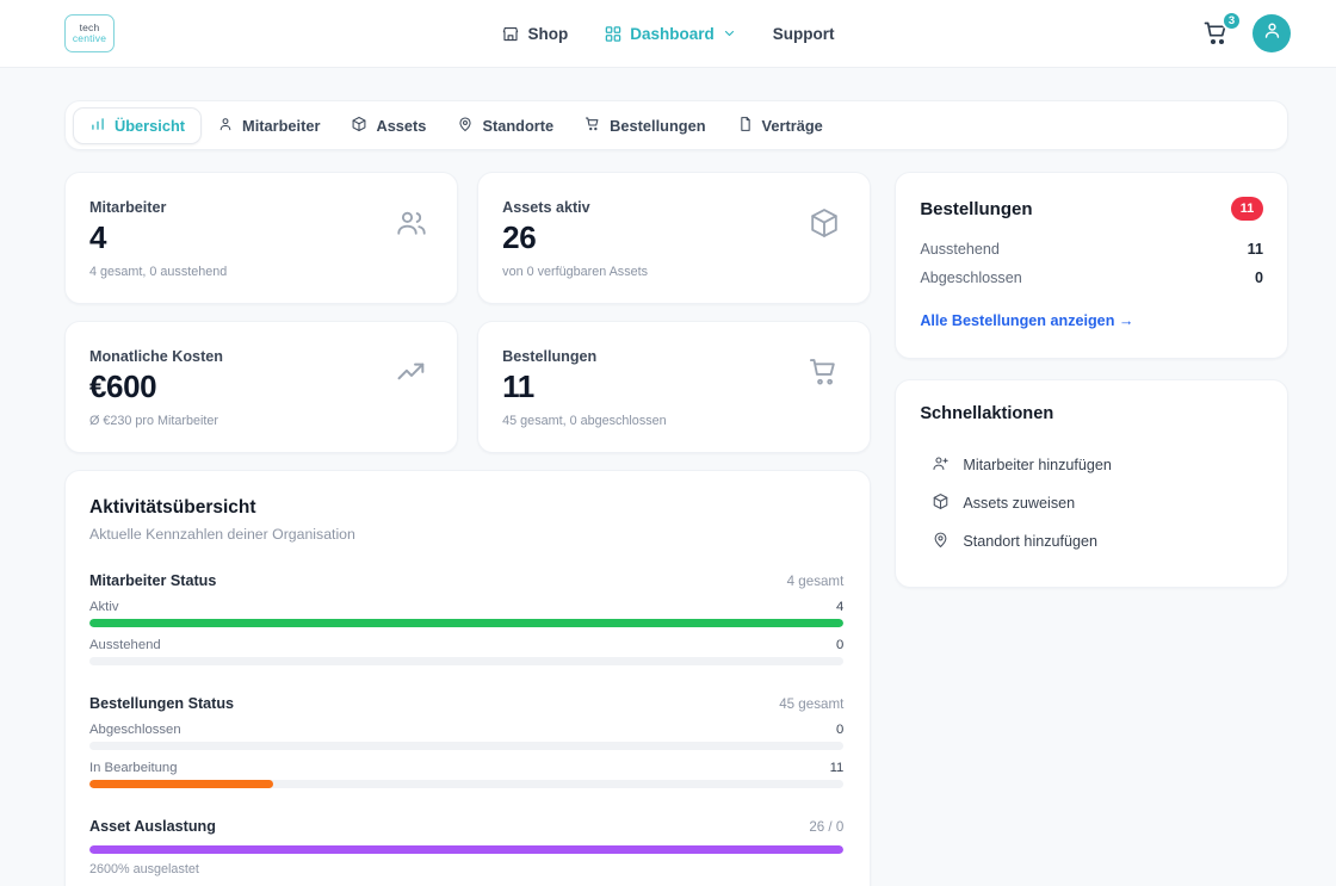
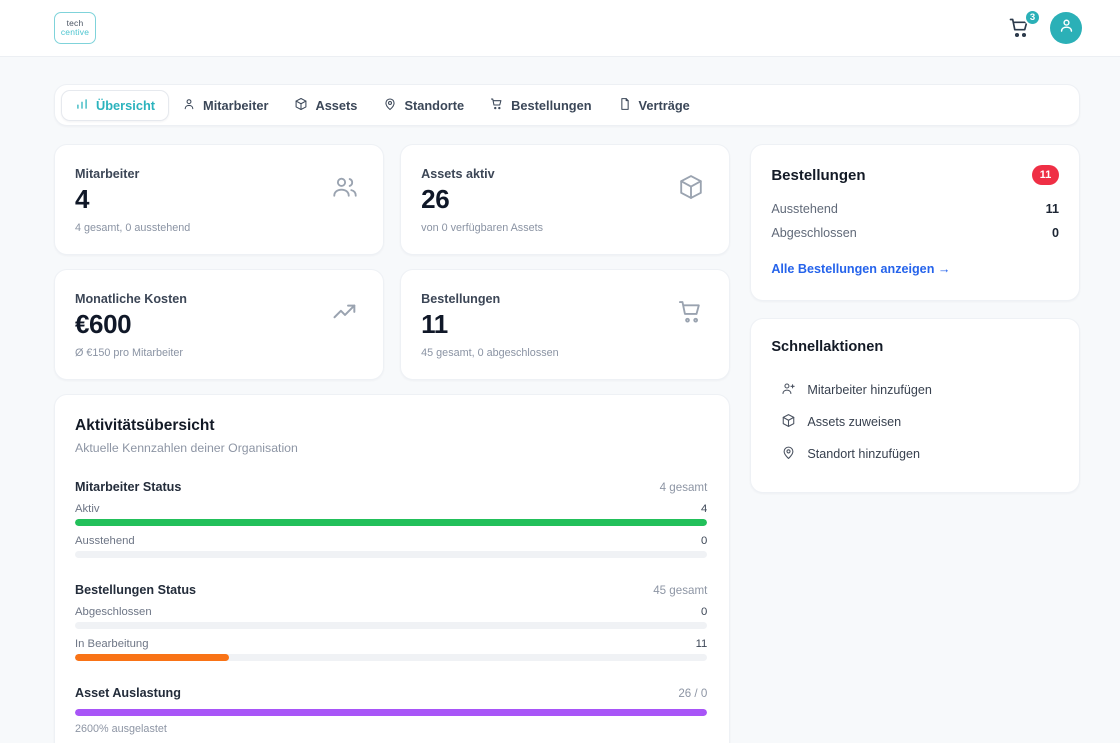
  tech
  centive
- Shop
- Dashboard
- Support
  3
  Übersicht
  Mitarbeiter
  Assets
  Standorte
  Bestellungen
  Verträge
  Mitarbeiter
  4
  4 gesamt, 0 ausstehend
  Assets aktiv
  26
  von 0 verfügbaren Assets
  Monatliche Kosten
  €600
- Ø €230 pro Mitarbeiter
+ Ø €150 pro Mitarbeiter
  Bestellungen
  11
  45 gesamt, 0 abgeschlossen
  Aktivitätsübersicht
  Aktuelle Kennzahlen deiner Organisation
  Mitarbeiter Status
  4 gesamt
  Aktiv
  4
  Ausstehend
  0
  Bestellungen Status
  45 gesamt
  Abgeschlossen
  0
  In Bearbeitung
  11
  Asset Auslastung
  26 / 0
  2600% ausgelastet
  Bestellungen
  11
  Ausstehend
  11
  Abgeschlossen
  0
  Alle Bestellungen anzeigen →
  Schnellaktionen
  Mitarbeiter hinzufügen
  Assets zuweisen
  Standort hinzufügen
